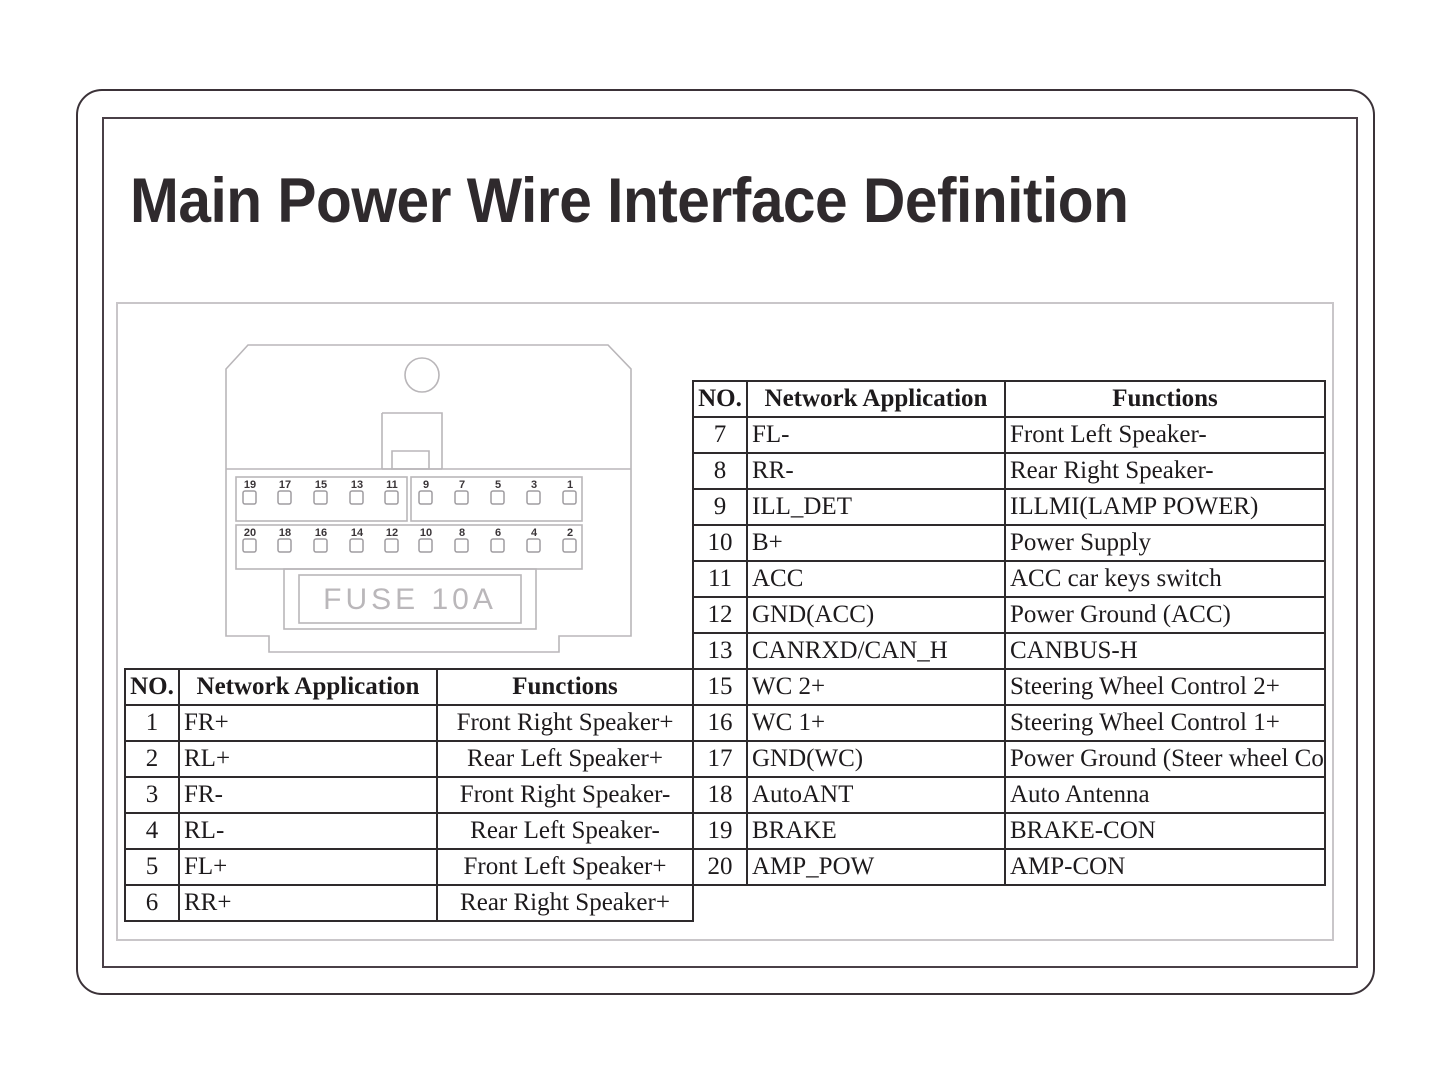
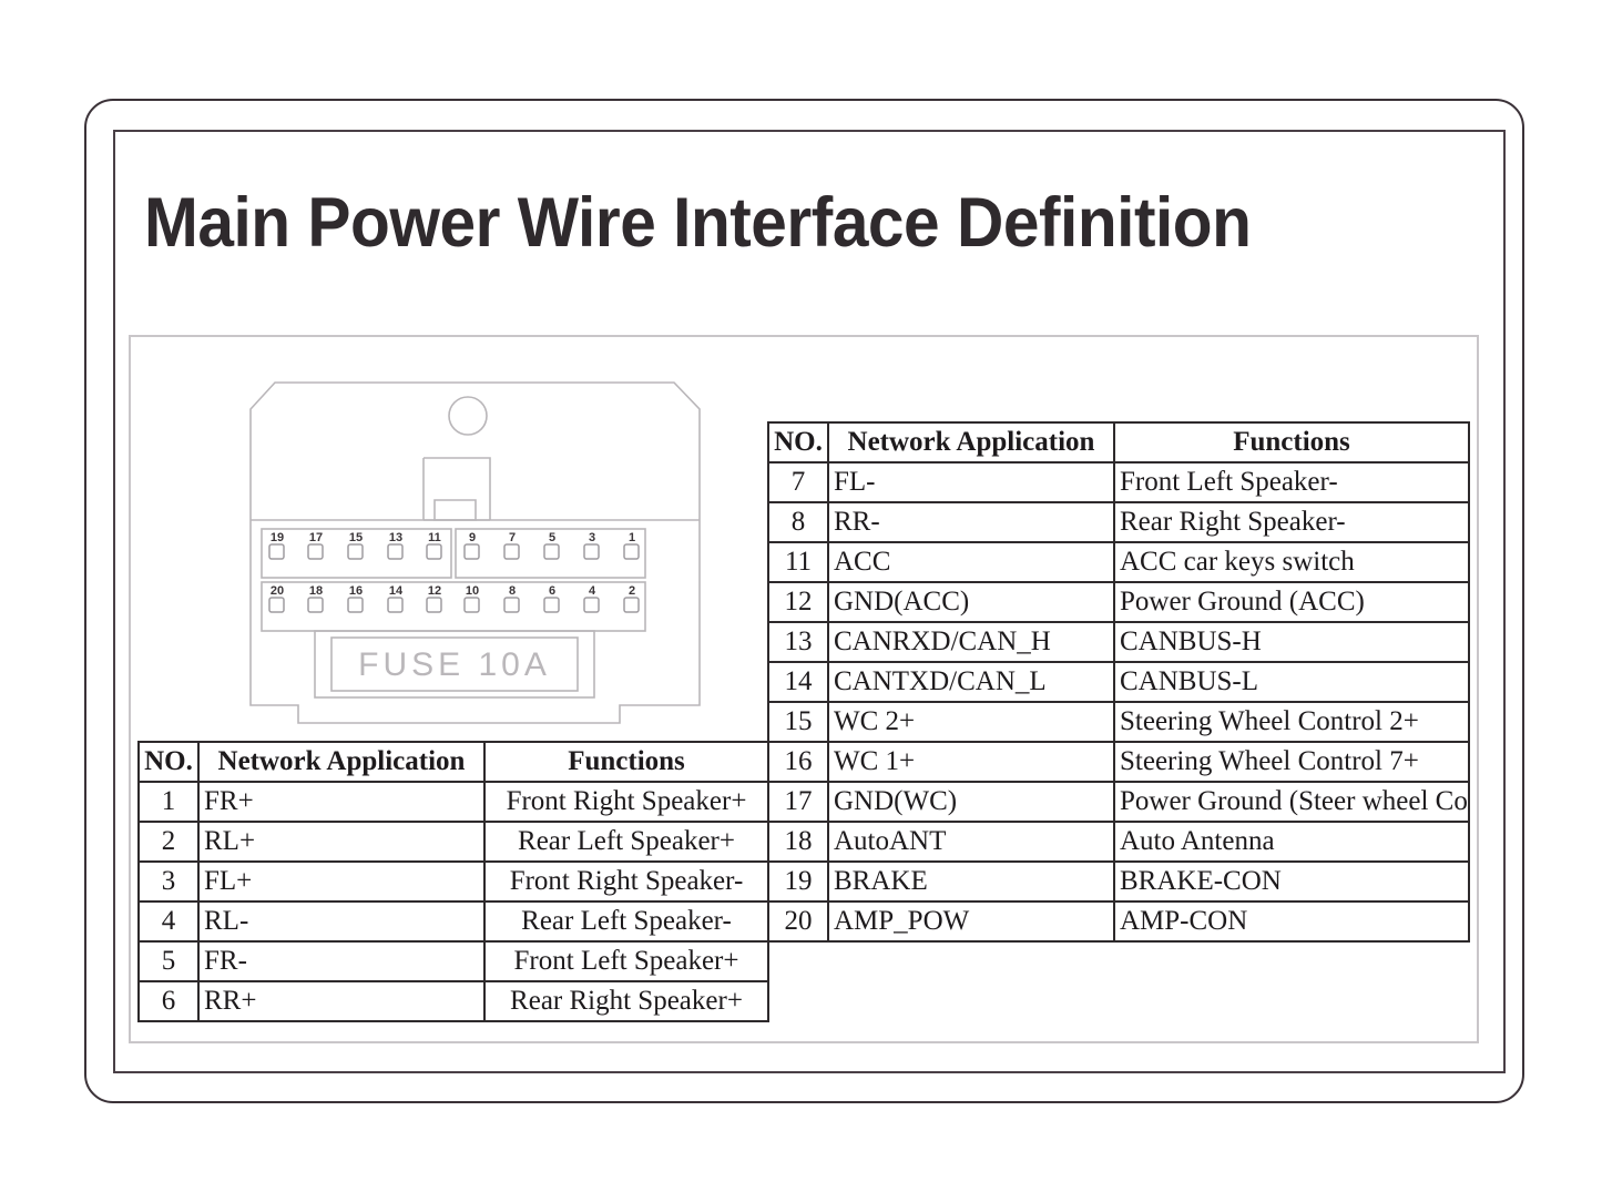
  Main Power Wire Interface Definition
  19
  17
  15
  13
  11
  9
  7
  5
  3
  1
  20
  18
  16
  14
  12
  10
  8
  6
  4
  2
  FUSE 10A
  NO.	Network Application	Functions
  1	FR+	Front Right Speaker+
  2	RL+	Rear Left Speaker+
- 3	FR-	Front Right Speaker-
+ 3	FL+	Front Right Speaker-
  4	RL-	Rear Left Speaker-
- 5	FL+	Front Left Speaker+
+ 5	FR-	Front Left Speaker+
  6	RR+	Rear Right Speaker+
  NO.	Network Application	Functions
  7	FL-	Front Left Speaker-
  8	RR-	Rear Right Speaker-
- 9	ILL_DET	ILLMI(LAMP POWER)
- 10	B+	Power Supply
  11	ACC	ACC car keys switch
  12	GND(ACC)	Power Ground (ACC)
  13	CANRXD/CAN_H	CANBUS-H
+ 14	CANTXD/CAN_L	CANBUS-L
  15	WC 2+	Steering Wheel Control 2+
- 16	WC 1+	Steering Wheel Control 1+
+ 16	WC 1+	Steering Wheel Control 7+
  17	GND(WC)	Power Ground (Steer wheel Co
  18	AutoANT	Auto Antenna
  19	BRAKE	BRAKE-CON
  20	AMP_POW	AMP-CON
